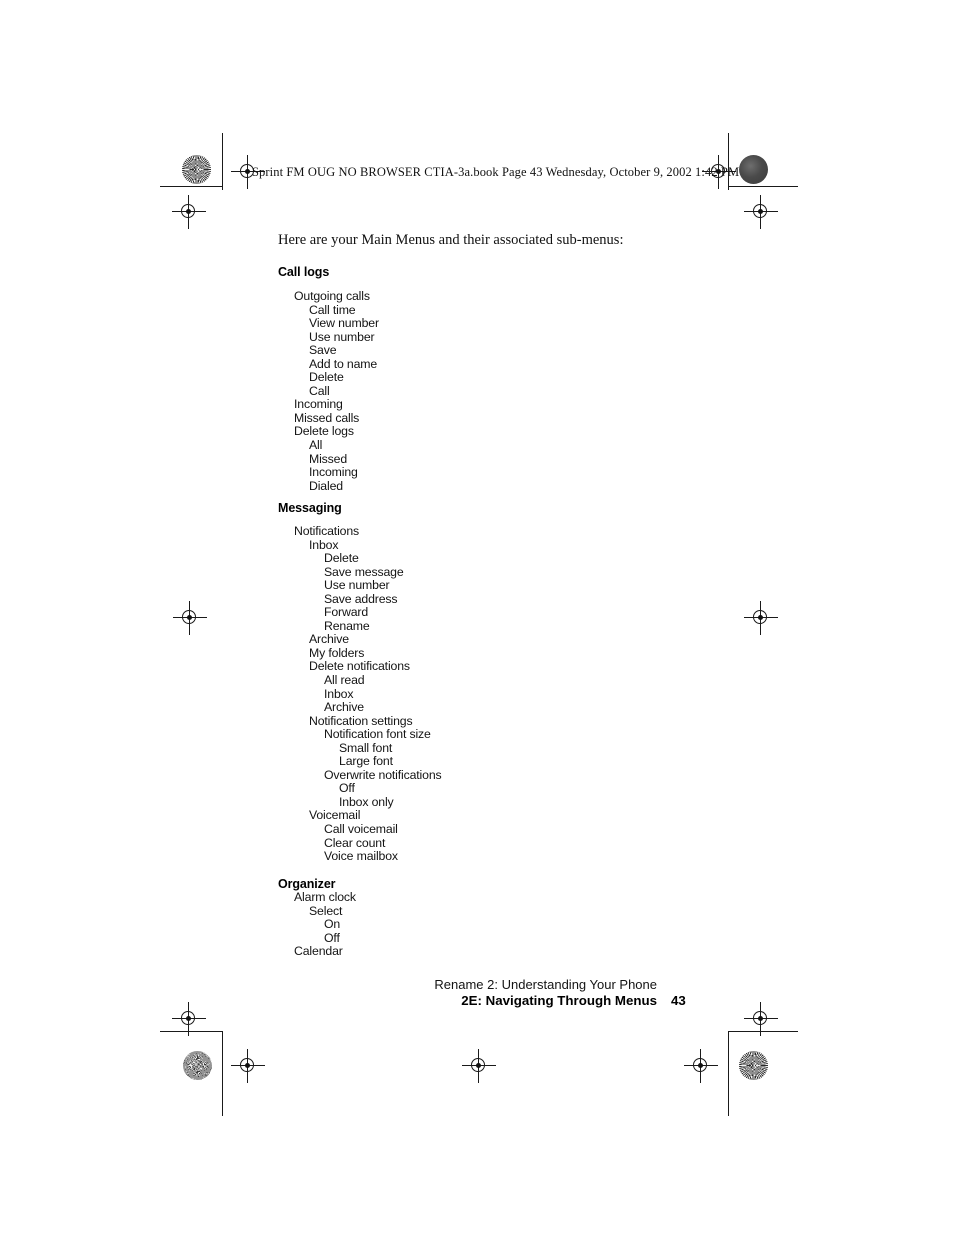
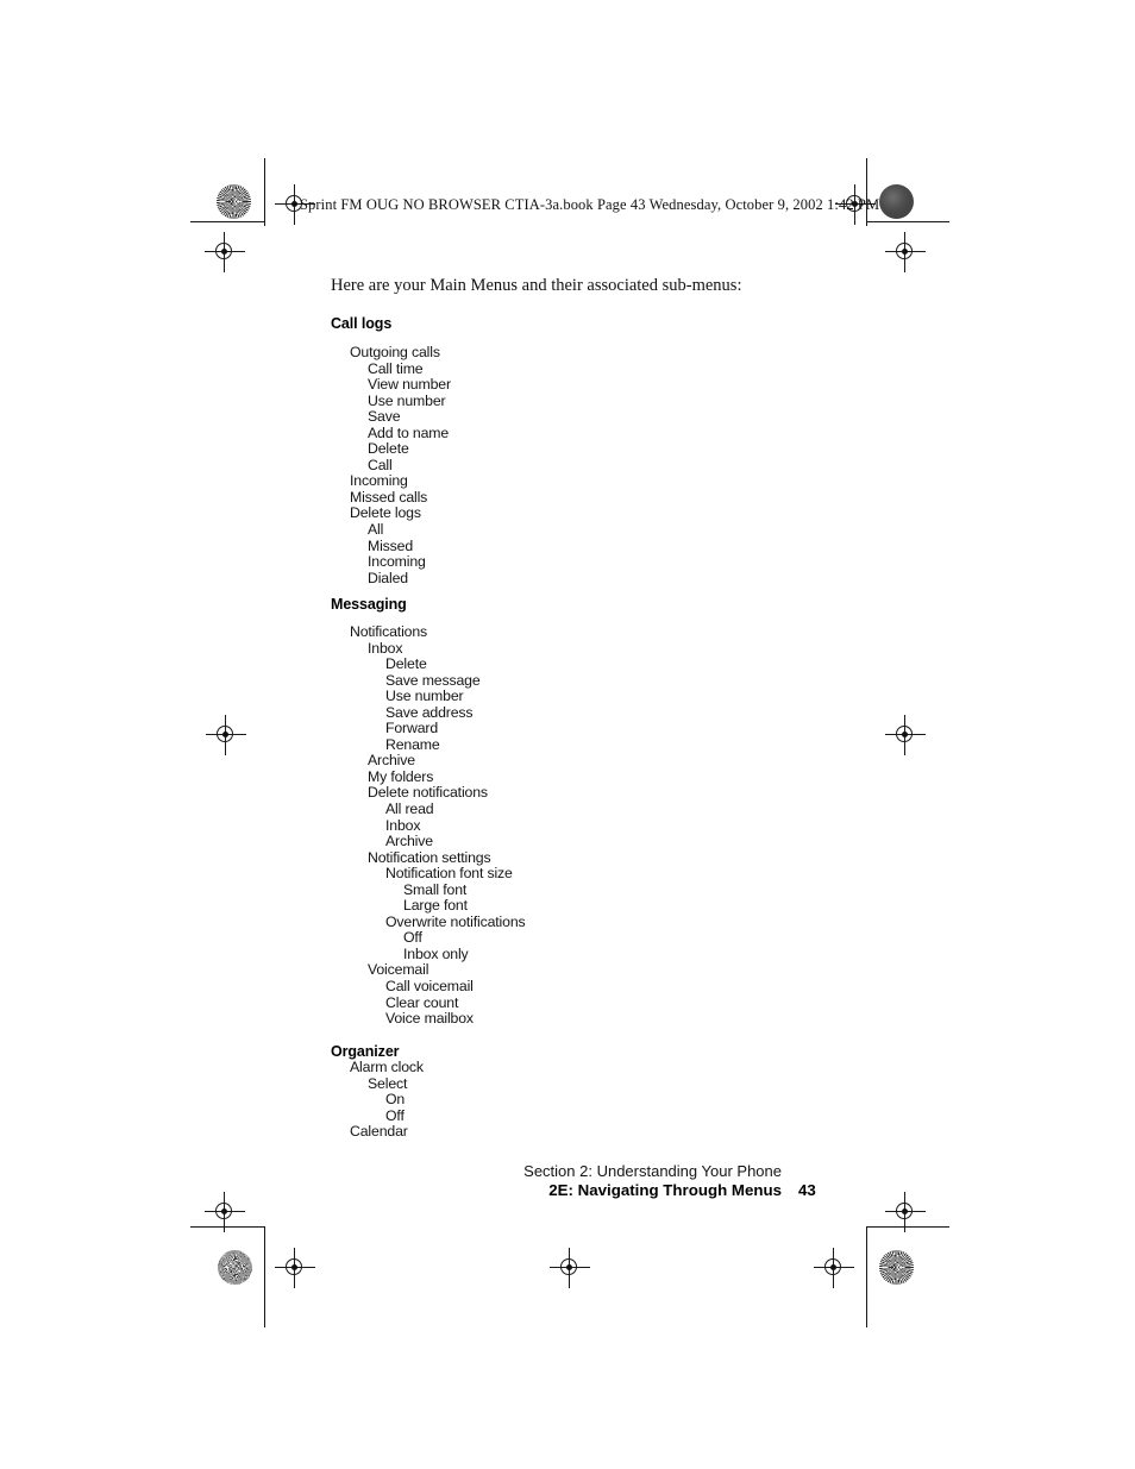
  Sprint FM OUG NO BROWSER CTIA-3a.book Page 43 Wednesday, October 9, 2002 1:42 PM
  Here are your Main Menus and their associated sub-menus:
  Call logs
  Outgoing calls
  Call time
  View number
  Use number
  Save
  Add to name
  Delete
  Call
  Incoming
  Missed calls
  Delete logs
  All
  Missed
  Incoming
  Dialed
  Messaging
  Notifications
  Inbox
  Delete
  Save message
  Use number
  Save address
  Forward
  Rename
  Archive
  My folders
  Delete notifications
  All read
  Inbox
  Archive
  Notification settings
  Notification font size
  Small font
  Large font
  Overwrite notifications
  Off
  Inbox only
  Voicemail
  Call voicemail
  Clear count
  Voice mailbox
  Organizer
  Alarm clock
  Select
  On
  Off
  Calendar
- Rename 2: Understanding Your Phone
+ Section 2: Understanding Your Phone
  2E: Navigating Through Menus
  43
